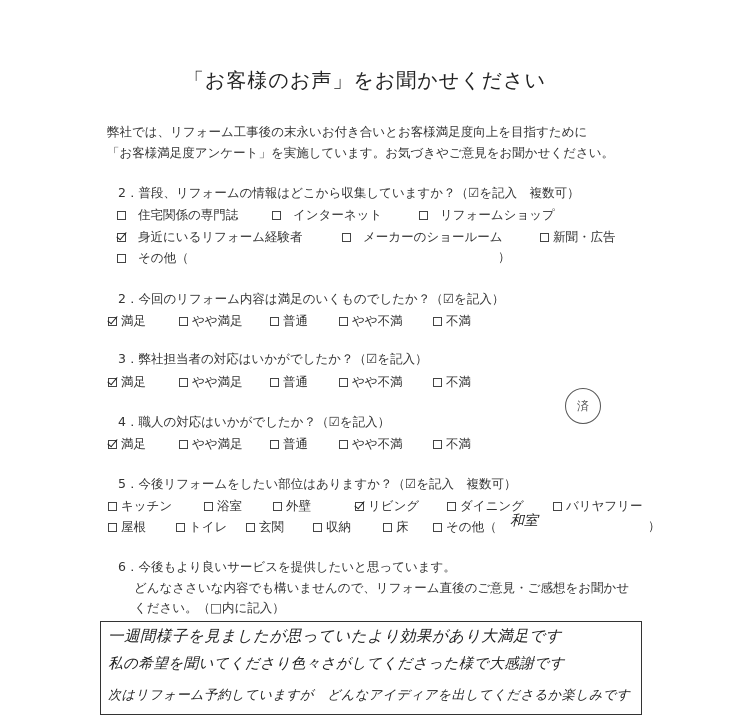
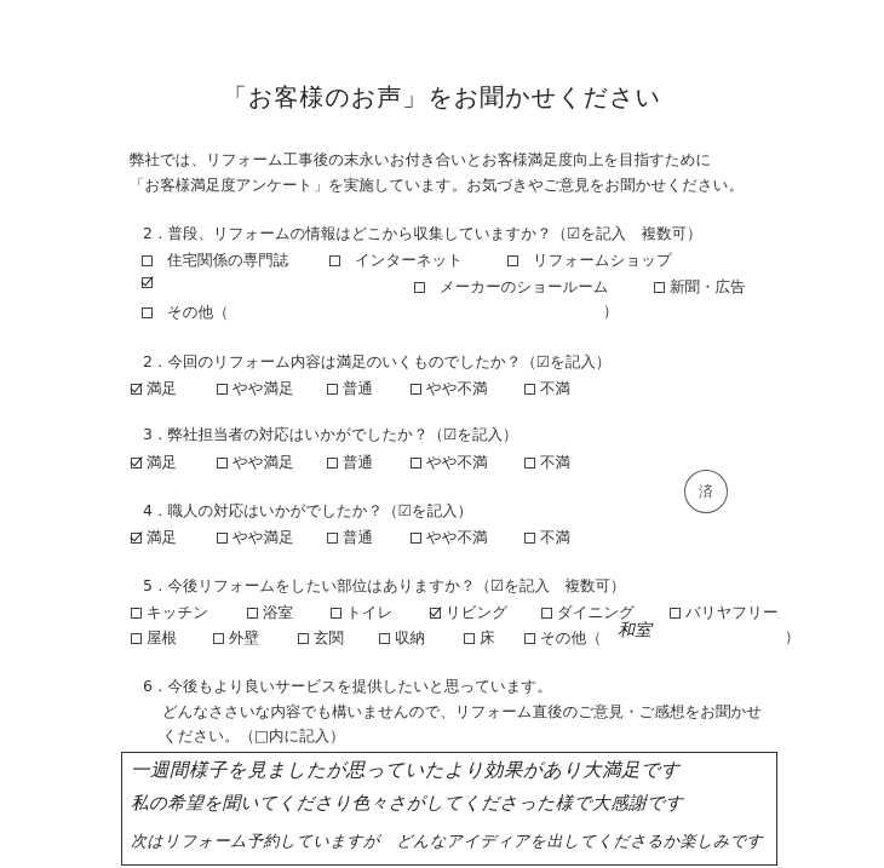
  「お客様のお声」をお聞かせください
  弊社では、リフォーム工事後の末永いお付き合いとお客様満足度向上を目指すために
  「お客様満足度アンケート」を実施しています。お気づきやご意見をお聞かせください。
  2．普段、リフォームの情報はどこから収集していますか？（☑を記入 複数可）
  住宅関係の専門誌
  インターネット
  リフォームショップ
- 身近にいるリフォーム経験者
  メーカーのショールーム
  新聞・広告
  その他（
  ）
  2．今回のリフォーム内容は満足のいくものでしたか？（☑を記入）
  満足
  やや満足
  普通
  やや不満
  不満
  3．弊社担当者の対応はいかがでしたか？（☑を記入）
  満足
  やや満足
  普通
  やや不満
  不満
  済
  4．職人の対応はいかがでしたか？（☑を記入）
  満足
  やや満足
  普通
  やや不満
  不満
  5．今後リフォームをしたい部位はありますか？（☑を記入 複数可）
  キッチン
  浴室
- 外壁
+ トイレ
  リビング
  ダイニング
  バリヤフリー
  屋根
- トイレ
+ 外壁
  玄関
  収納
  床
  その他（
  和室
  ）
  6．今後もより良いサービスを提供したいと思っています。
  どんなささいな内容でも構いませんので、リフォーム直後のご意見・ご感想をお聞かせ
  ください。（□内に記入）
  一週間様子を見ましたが思っていたより効果があり大満足です
  私の希望を聞いてくださり色々さがしてくださった様で大感謝です
  次はリフォーム予約していますが どんなアイディアを出してくださるか楽しみです
